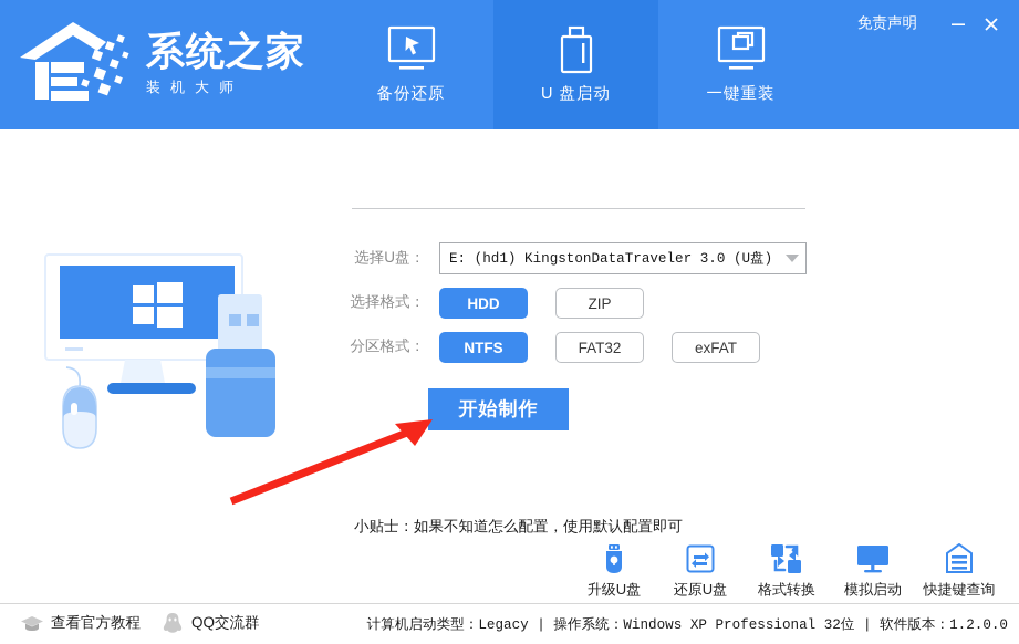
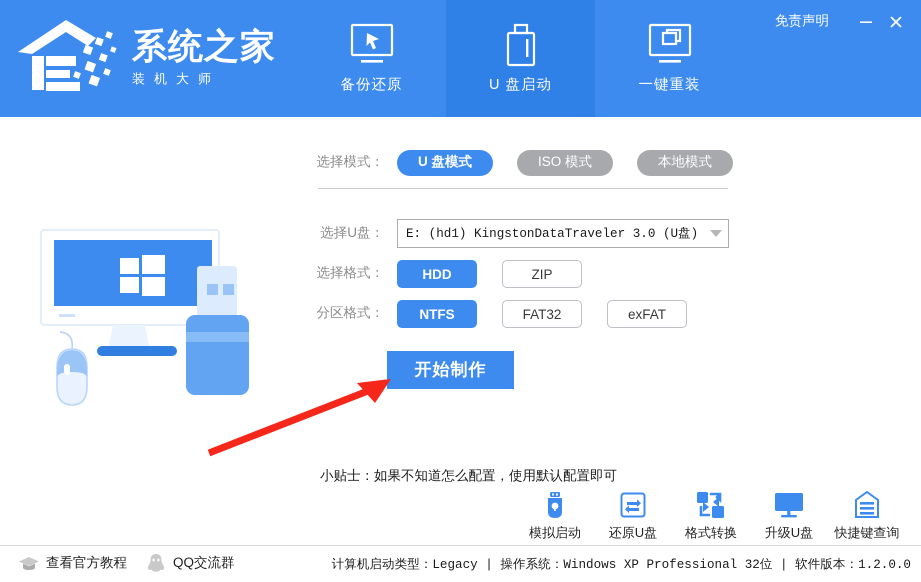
  系统之家
  装机大师
  备份还原
  U 盘启动
  一键重装
  免责声明
+ 选择模式：
+ U 盘模式
+ ISO 模式
+ 本地模式
  选择U盘：
  E: (hd1) KingstonDataTraveler 3.0 (U盘)
  选择格式：
  HDD
  ZIP
  分区格式：
  NTFS
  FAT32
  exFAT
  开始制作
  小贴士：如果不知道怎么配置，使用默认配置即可
- 升级U盘
+ 模拟启动
  还原U盘
  格式转换
- 模拟启动
+ 升级U盘
  快捷键查询
  查看官方教程
  QQ交流群
  计算机启动类型：Legacy | 操作系统：Windows XP Professional 32位 | 软件版本：1.2.0.0
